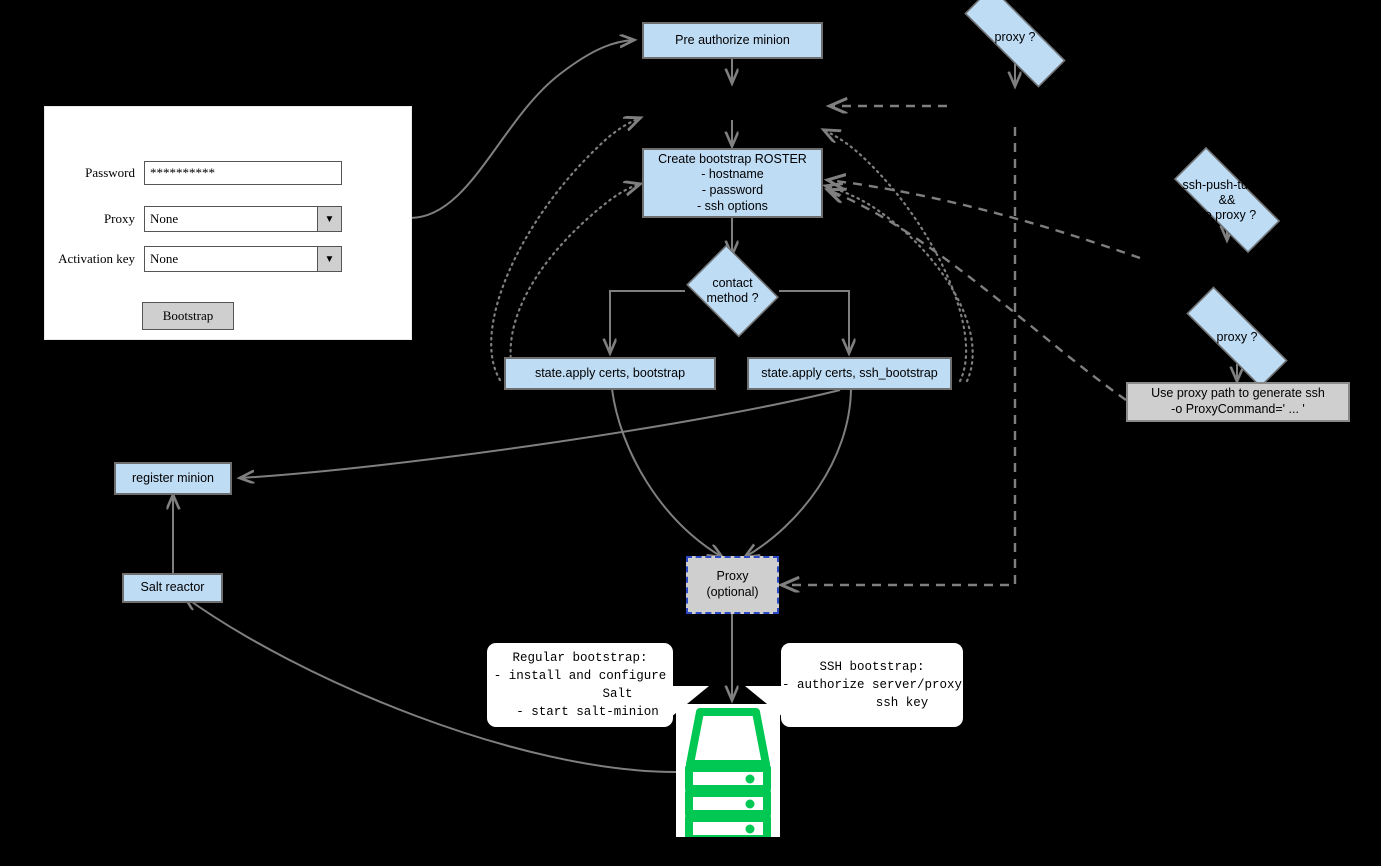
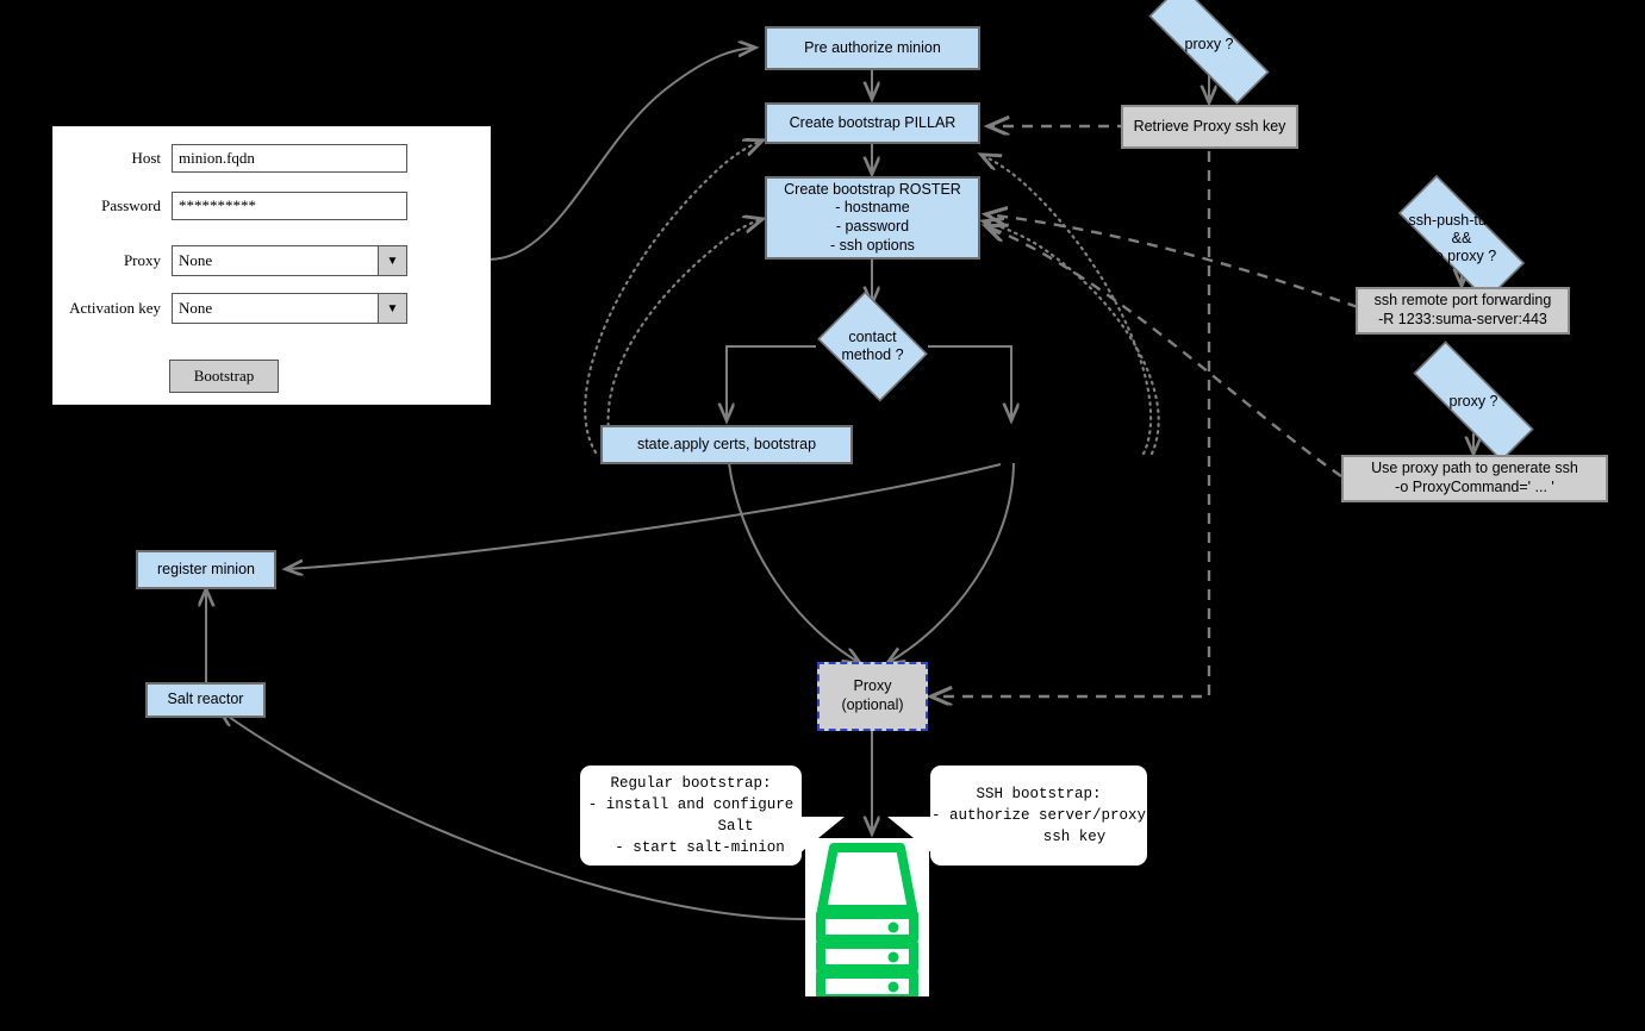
+ Host
+ minion.fqdn
  Password
  **********
  Proxy
  None
  ▼
  Activation key
  None
  ▼
  Bootstrap
  Pre authorize minion
+ Create bootstrap PILLAR
  Create bootstrap ROSTER
  - hostname
  - password
  - ssh options
  contact
  method ?
  state.apply certs, bootstrap
- state.apply certs, ssh_bootstrap
  register minion
  Salt reactor
  Proxy
  (optional)
  proxy ?
+ Retrieve Proxy ssh key
  ssh-push-tunnel
  &&
  no proxy ?
+ ssh remote port forwarding
+ -R 1233:suma-server:443
  proxy ?
  Use proxy path to generate ssh
  -o ProxyCommand=' ... '
  Regular bootstrap:
  - install and configure
  Salt
  - start salt-minion
  SSH bootstrap:
  - authorize server/proxy
  ssh key
